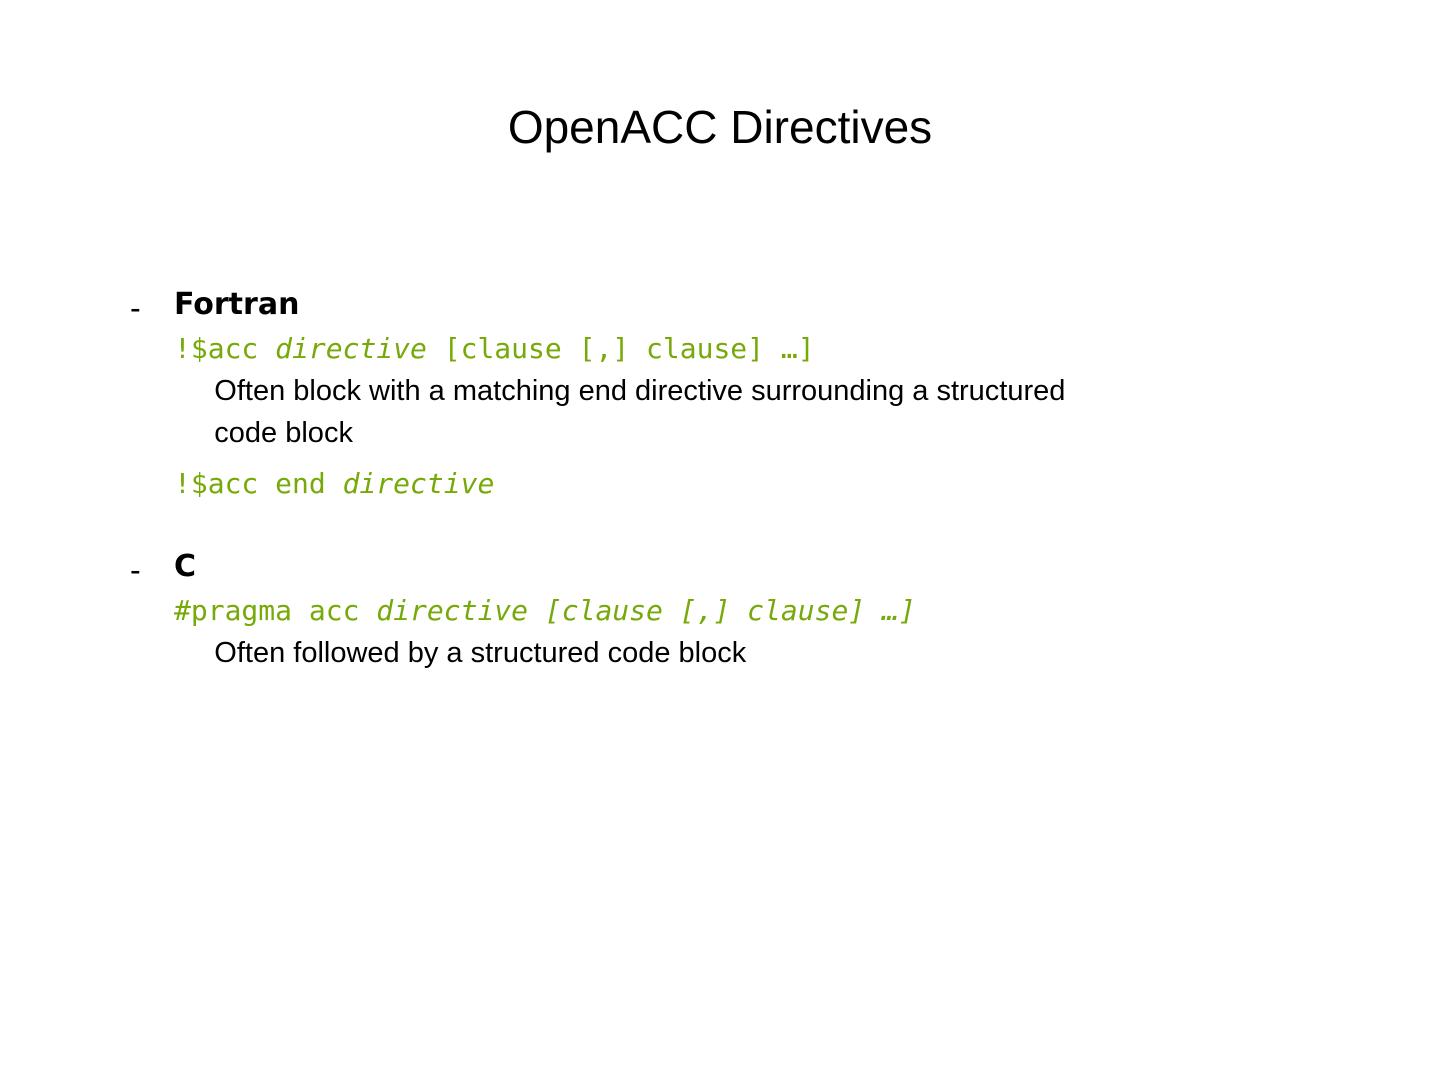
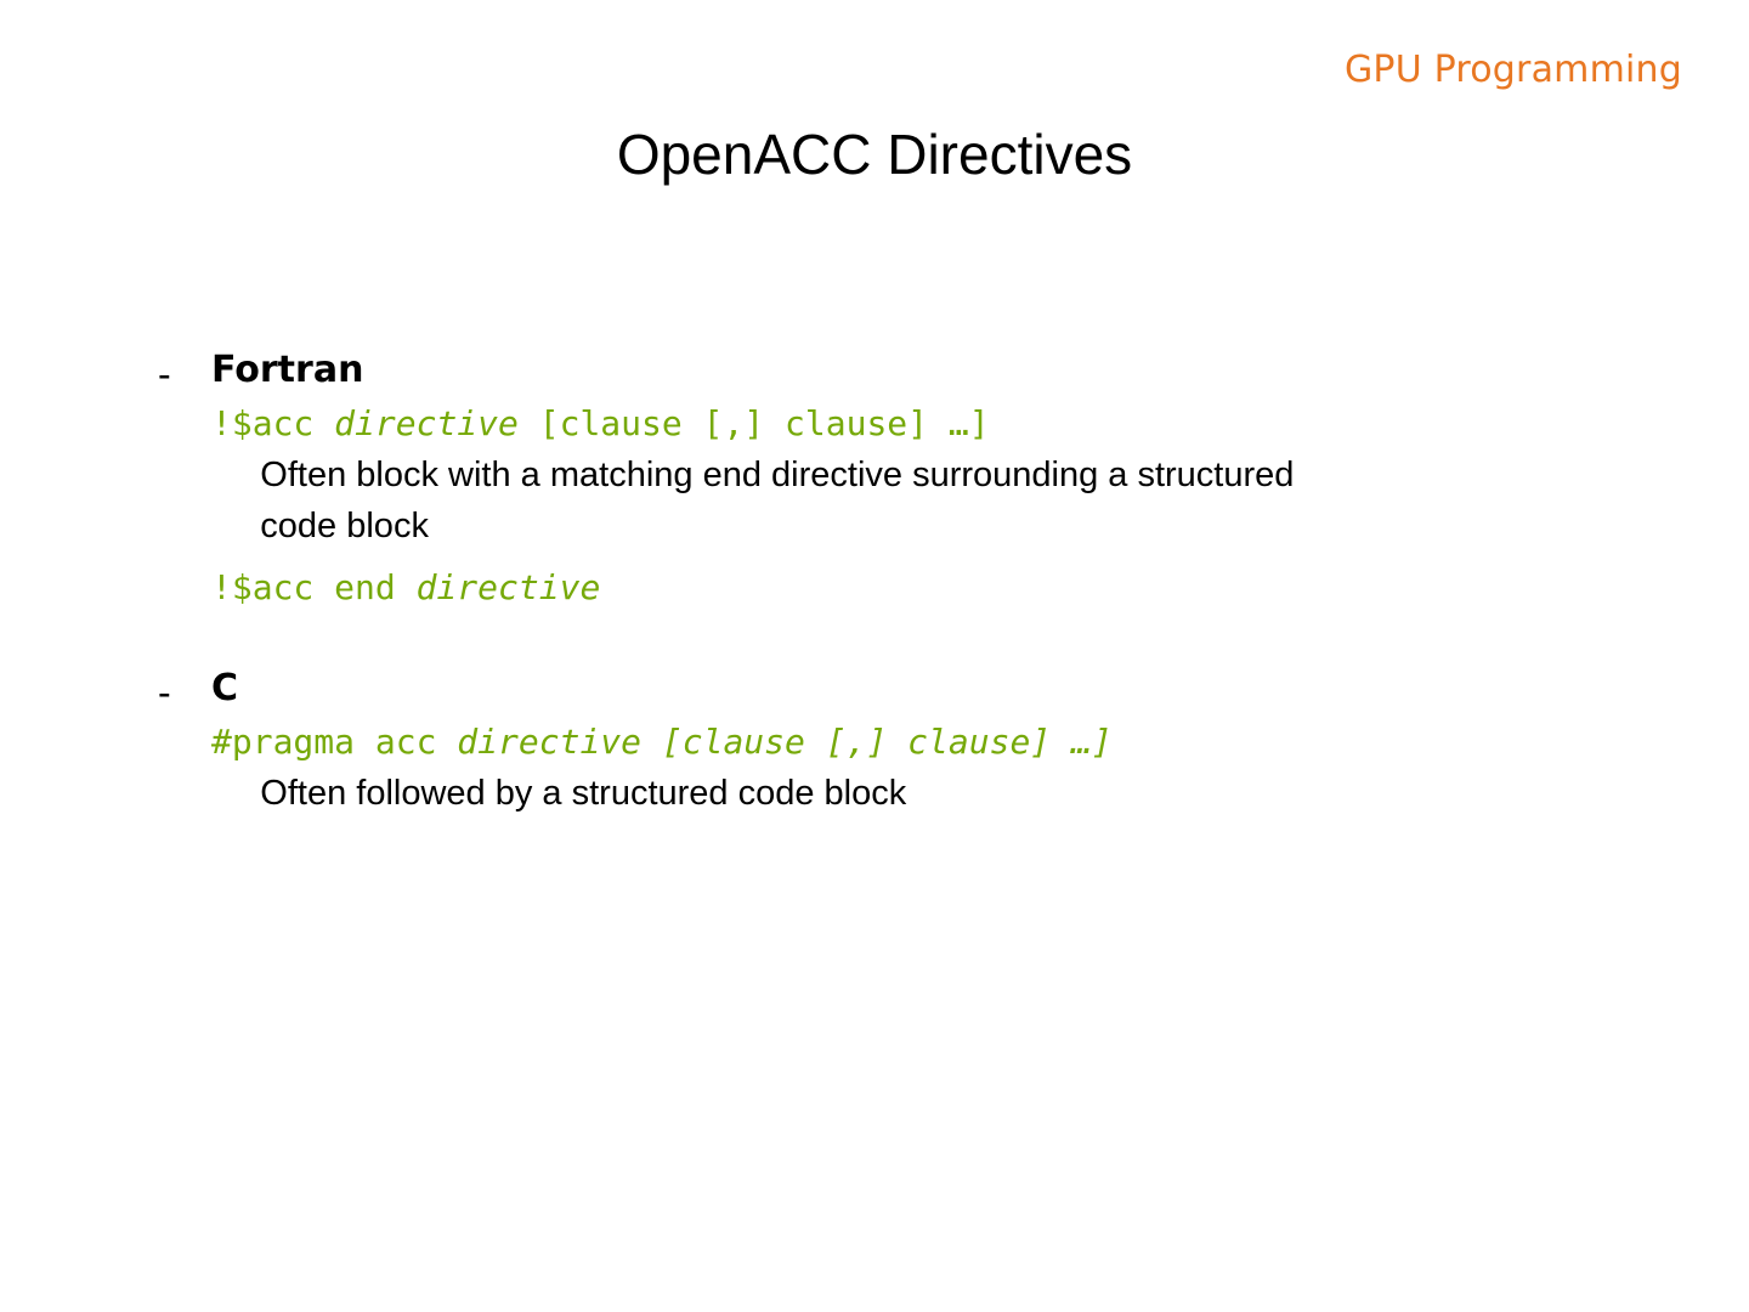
+ GPU Programming
  OpenACC Directives
  -
  Fortran
  !$acc directive [clause [,] clause] …]
  Often block with a matching end directive surrounding a structured
  code block
  !$acc end directive
  -
  C
  #pragma acc directive [clause [,] clause] …]
  Often followed by a structured code block
